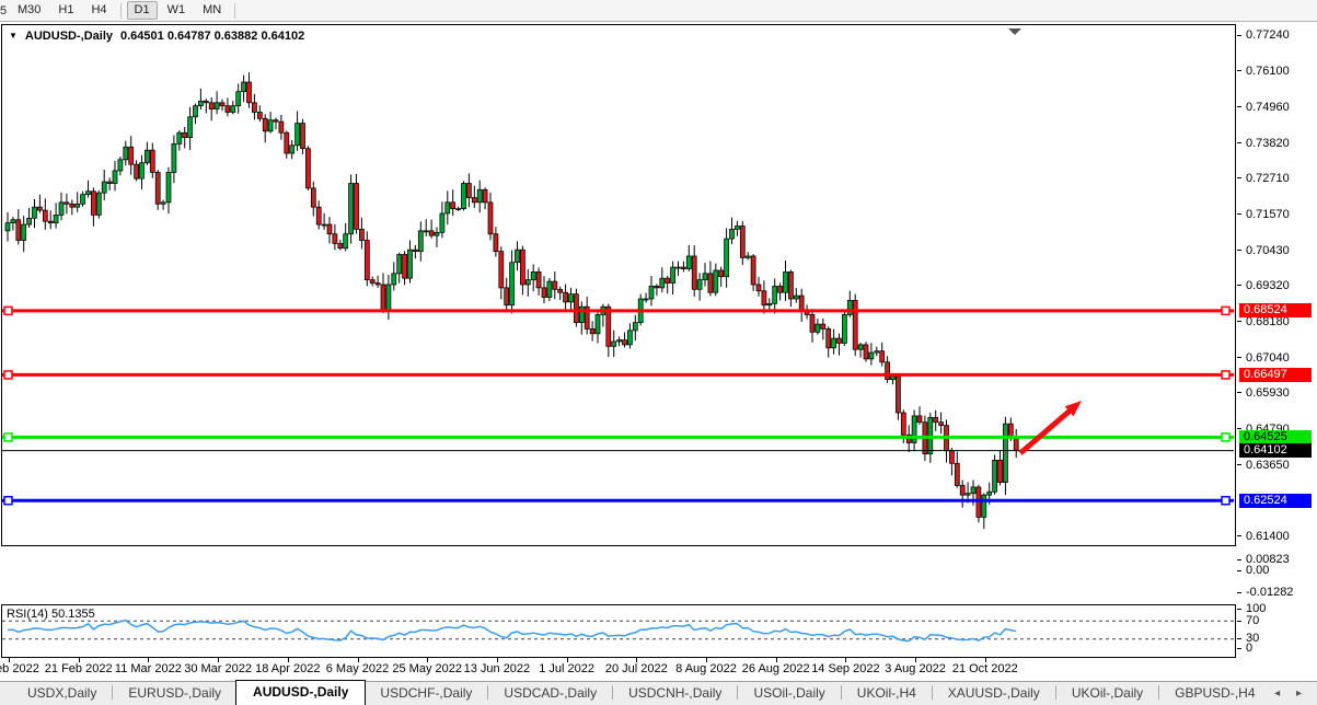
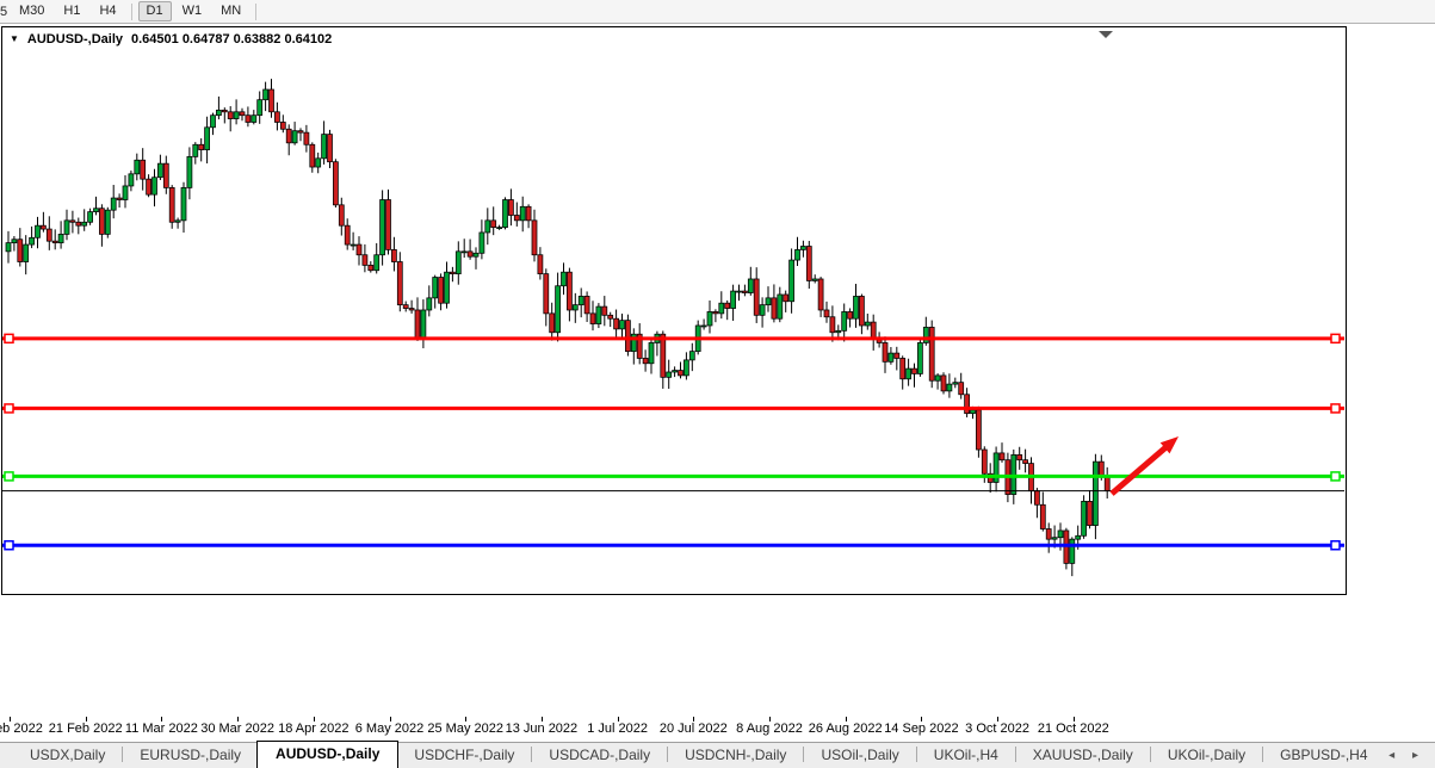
  5
  M30
  H1
  H4
  D1
  W1
  MN
  ▼
  AUDUSD-,Daily
  0.64501 0.64787 0.63882 0.64102
- RSI(14) 50.1355
- 0.77240
- 0.76100
- 0.74960
- 0.73820
- 0.72710
- 0.71570
- 0.70430
- 0.69320
- 0.68180
- 0.67040
- 0.65930
- 0.64790
- 0.63650
- 0.61400
- 0.68524
- 0.66497
- 0.64525
- 0.62524
- 0.64102
- 0.00823
- 0.00
- -0.01282
- 100
- 70
- 30
- 0
  21 Feb 2022
  11 Mar 2022
  30 Mar 2022
  18 Apr 2022
  6 May 2022
  25 May 2022
  13 Jun 2022
  1 Jul 2022
  20 Jul 2022
  8 Aug 2022
  26 Aug 2022
  14 Sep 2022
- 3 Aug 2022
+ 3 Oct 2022
  21 Oct 2022
  USDX,Daily
  EURUSD-,Daily
  AUDUSD-,Daily
  USDCHF-,Daily
  USDCAD-,Daily
  USDCNH-,Daily
  USOil-,Daily
  UKOil-,H4
  XAUUSD-,Daily
  UKOil-,Daily
  GBPUSD-,H4
  ◂ ▸
